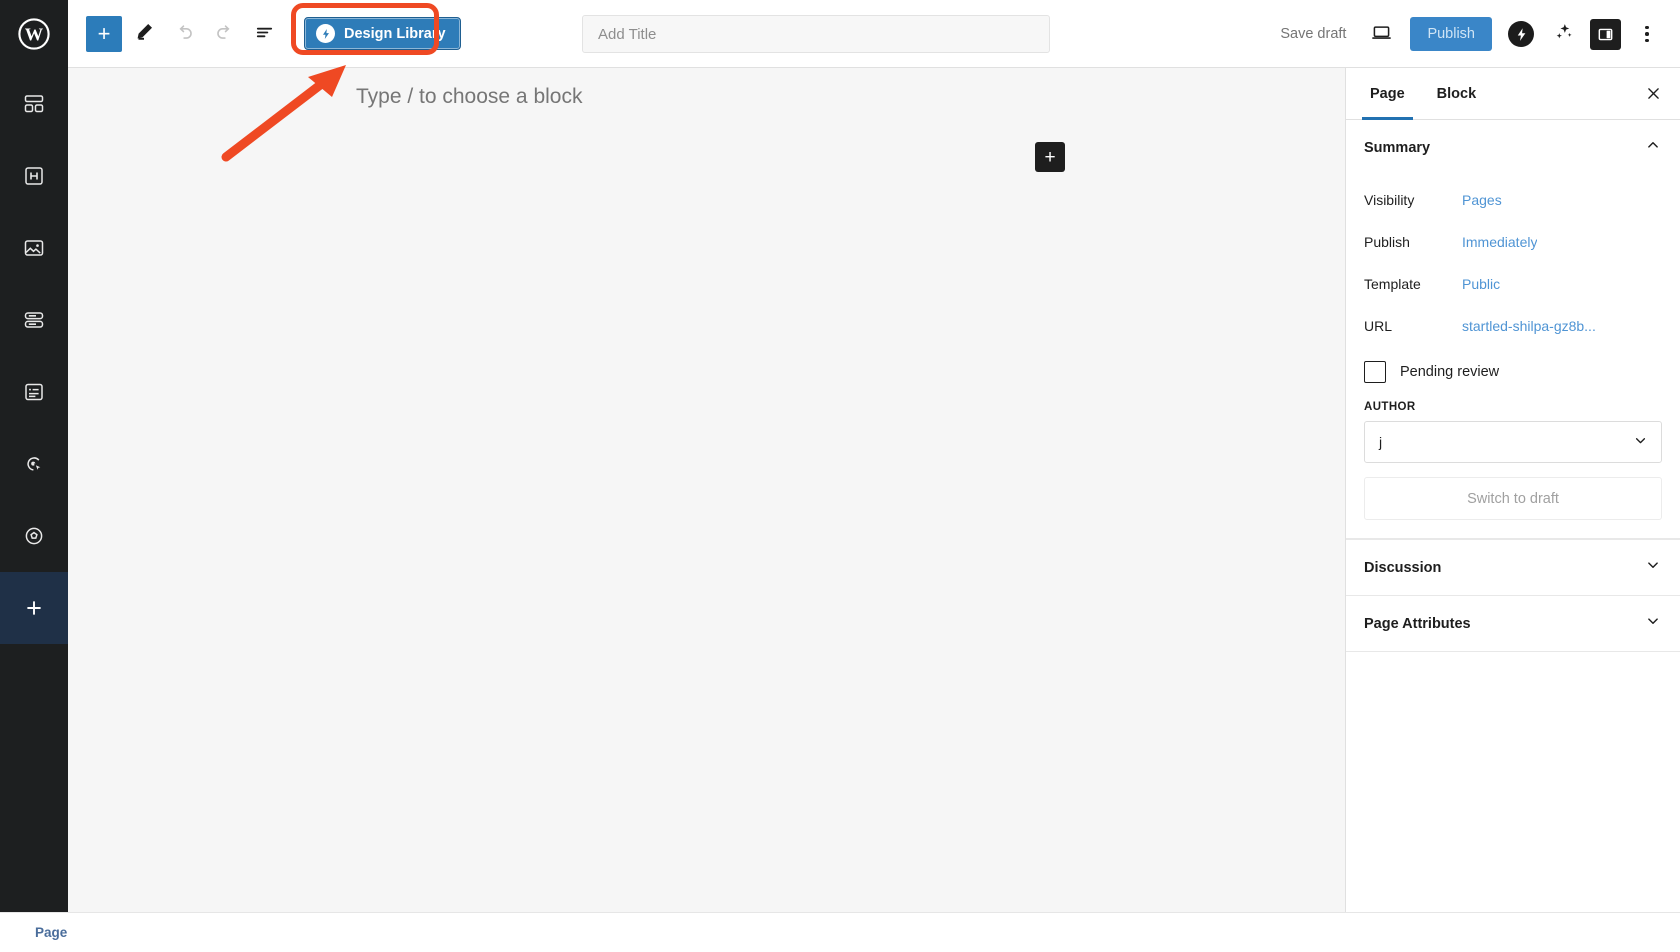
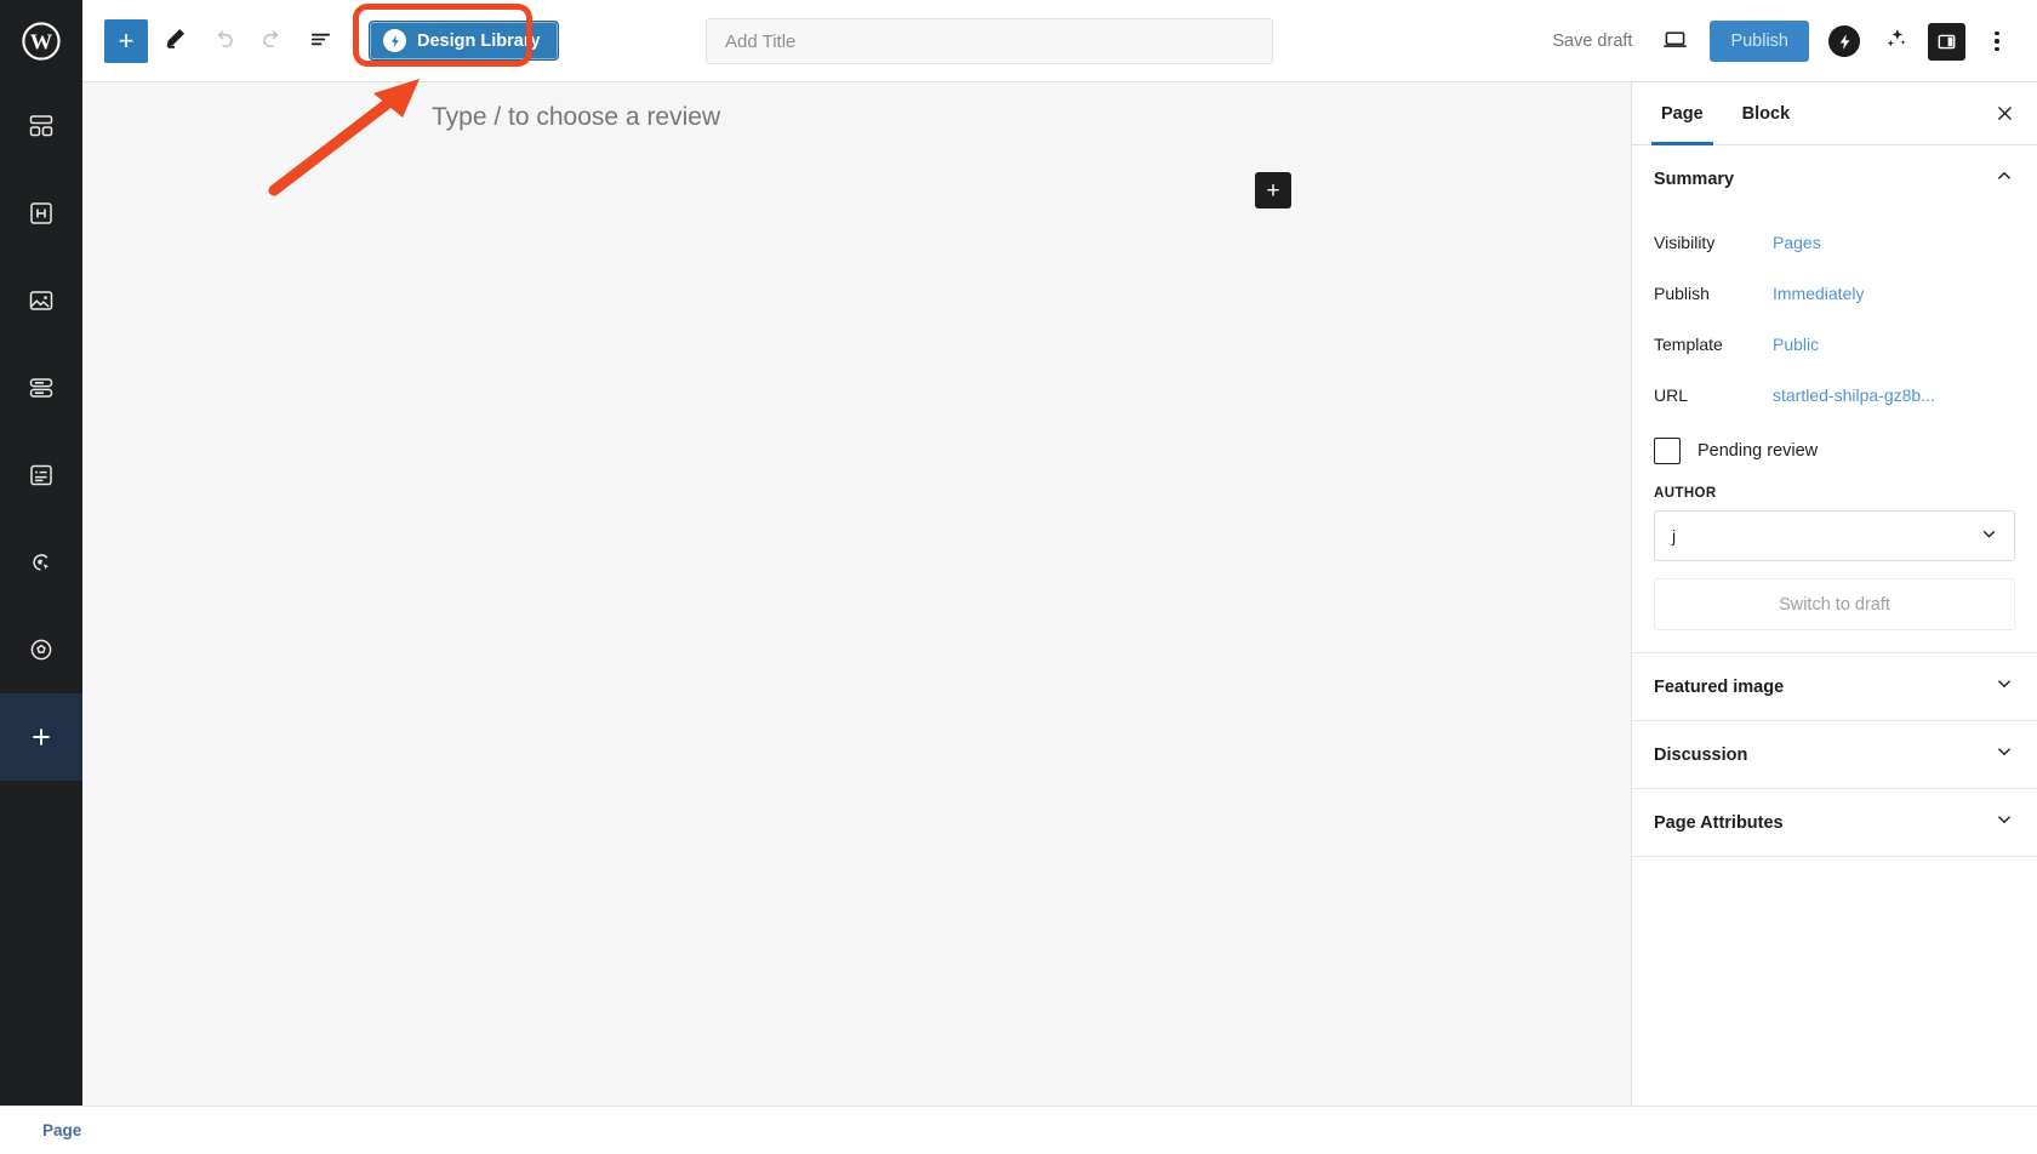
  W
  +
  Design Library
  Add Title
  Save draft
  Publish
- Type / to choose a block
+ Type / to choose a review
  +
  Page
  Block
  Summary
  Visibility
  Pages
  Publish
  Immediately
  Template
  Public
  URL
  startled-shilpa-gz8b...
  Pending review
  AUTHOR
  j
  Switch to draft
+ Featured image
  Discussion
  Page Attributes
  Page
